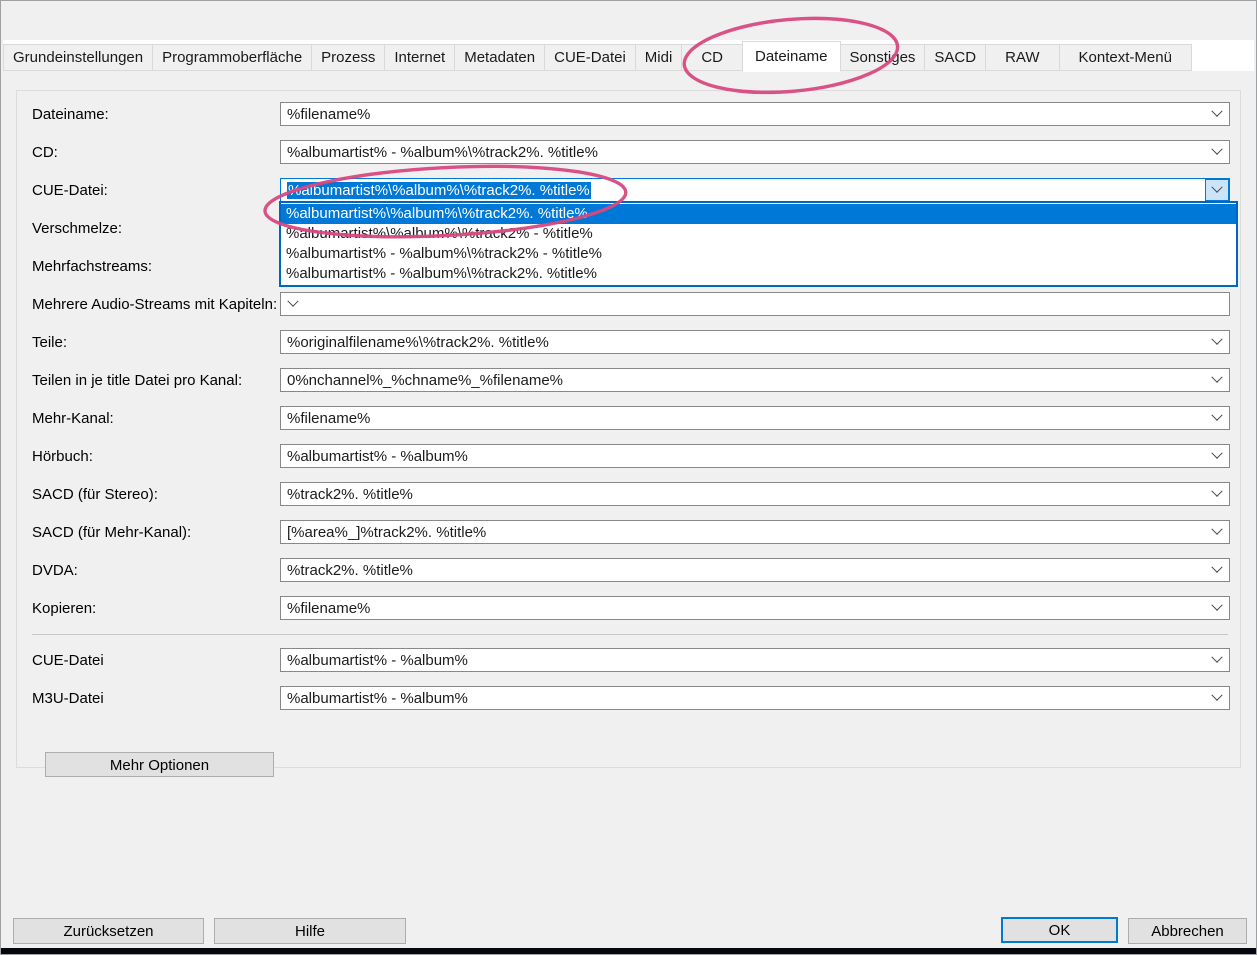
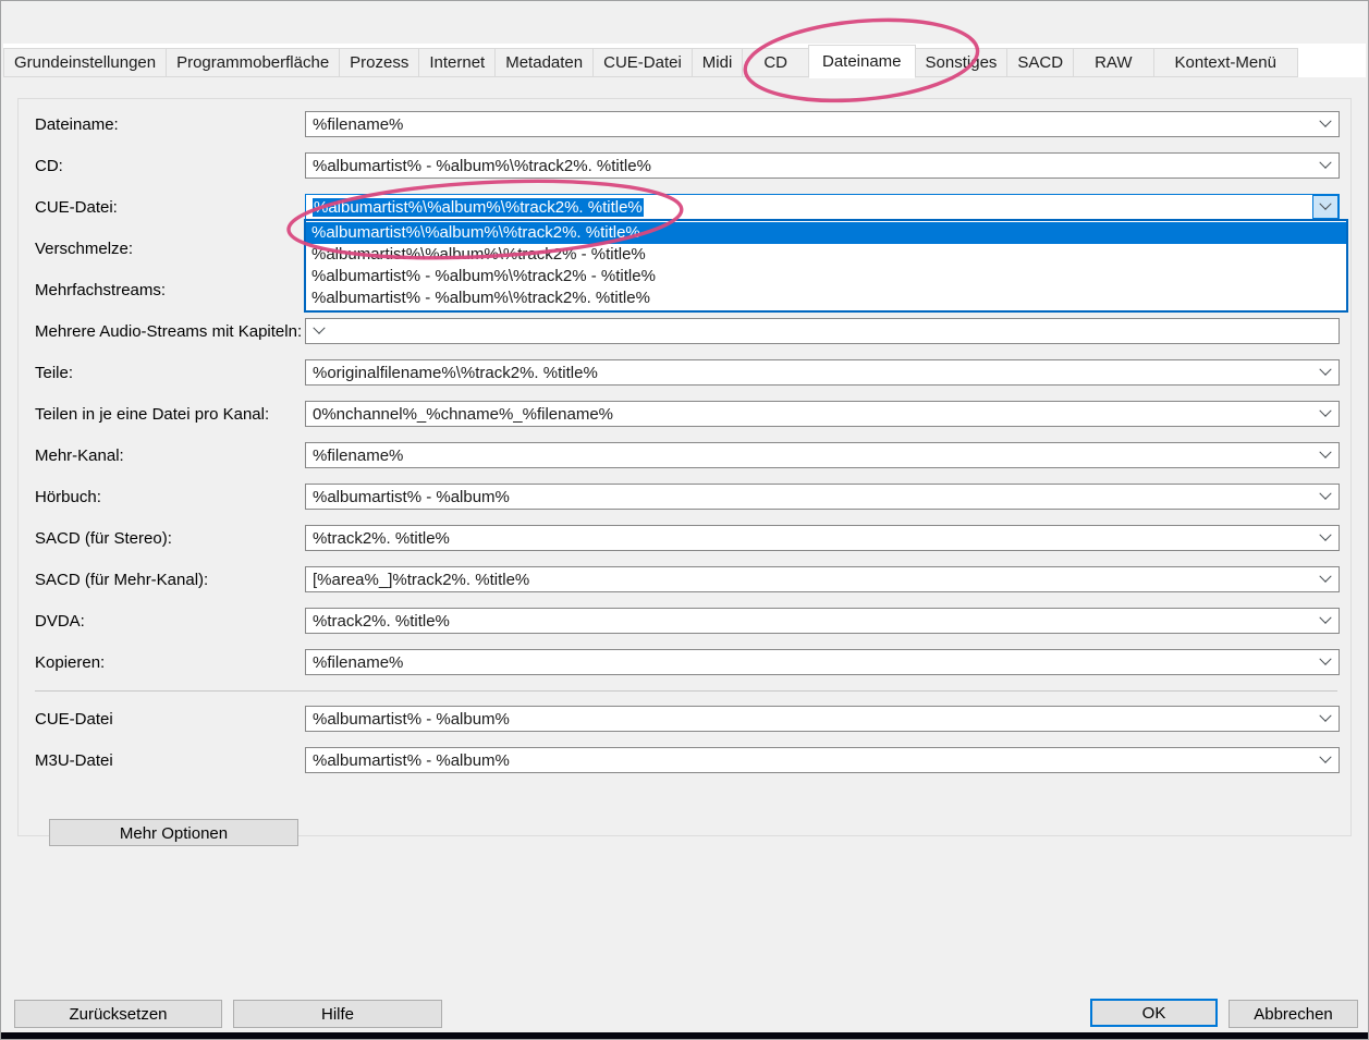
  Grundeinstellungen
  Programmoberfläche
  Prozess
  Internet
  Metadaten
  CUE-Datei
  Midi
  CD
  Dateiname
  Sonsties
  SACD
  RAW
  Kontext-Menü
  Dateiname:
  %filename%
  CD:
  %albumartist% - %album%\%track2%. %title%
  CUE-Datei:
  albumartist%\%album%\%track2%. %title%
  Verschmelze:
  Mehrfachstreams:
  Mehrere Audio-Streams mit Kapiteln:
  Teile:
  %originalfilename%\%track2%. %title%
- Teilen in je title Datei pro Kanal:
+ Teilen in je eine Datei pro Kanal:
  0%nchannel%_%chname%_%filename%
  Mehr-Kanal:
  %filename%
  Hörbuch:
  %albumartist% - %album%
  SACD (für Stereo):
  %track2%. %title%
  SACD (für Mehr-Kanal):
  [%area%_]%track2%. %title%
  DVDA:
  %track2%. %title%
  Kopieren:
  %filename%
  CUE-Datei
  %albumartist% - %album%
  M3U-Datei
  %albumartist% - %album%
  Mehr Optionen
  %albumartist%\%album%\%track2%. %title%
  %albrtist%\%album%ck2% - %title%
  %albumartist% - %album%\%track2% - %title%
  %albumartist% - %album%\%track2%. %title%
  Zurücksetzen
  Hilfe
  OK
  Abbrechen
